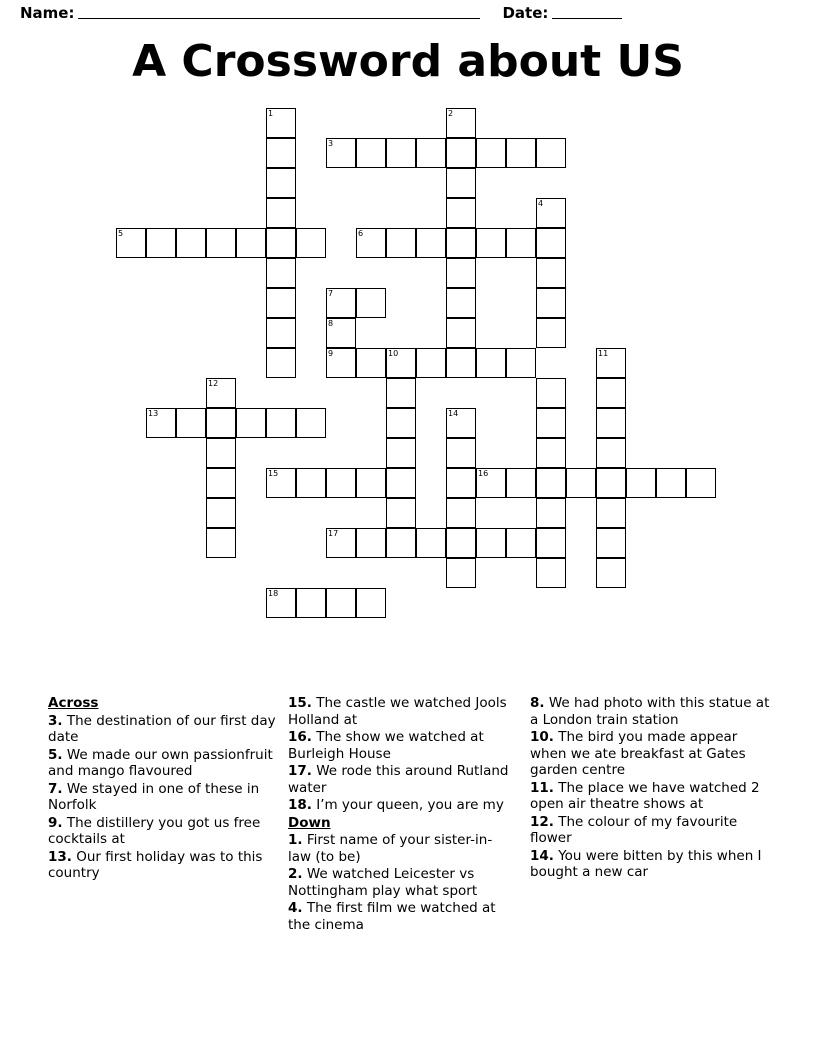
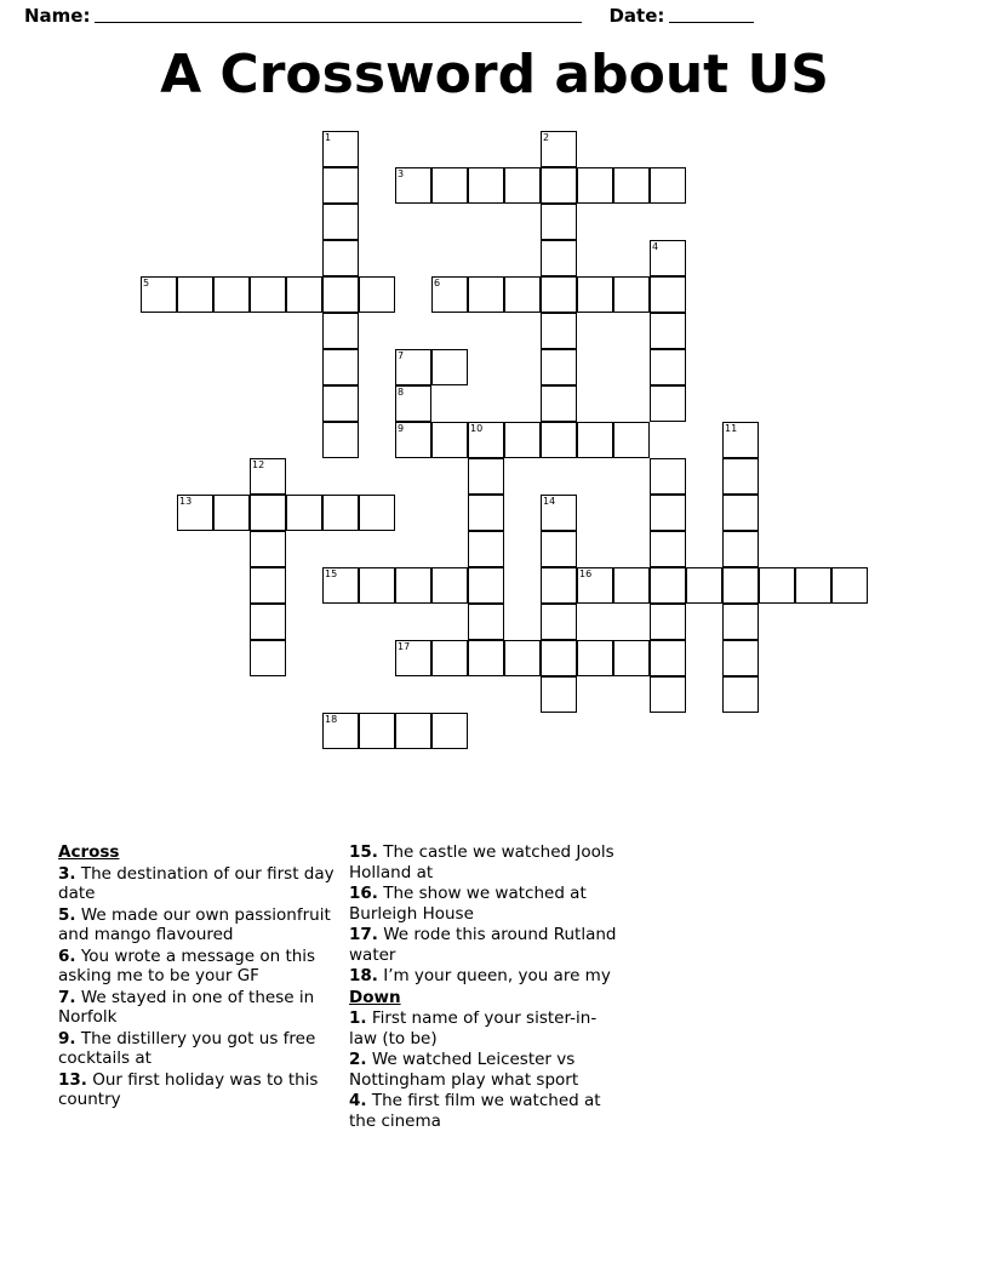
  Name:
  Date:
  A Crossword about US
  1
  2
  3
  4
  5
  6
  7
  8
  9
  10
  11
  12
  13
  14
  15
  16
  17
  18
  Across
  3. The destination of our first day date
  5. We made our own passionfruit and mango flavoured
+ 6. You wrote a message on this asking me to be your GF
  7. We stayed in one of these in Norfolk
  9. The distillery you got us free cocktails at
  13. Our first holiday was to this country
  15. The castle we watched Jools Holland at
  16. The show we watched at Burleigh House
  17. We rode this around Rutland water
  18. I’m your queen, you are my
  Down
  1. First name of your sister-in-law (to be)
  2. We watched Leicester vs Nottingham play what sport
  4. The first film we watched at the cinema
- 8. We had photo with this statue at a London train station
- 10. The bird you made appear when we ate breakfast at Gates garden centre
- 11. The place we have watched 2 open air theatre shows at
- 12. The colour of my favourite flower
- 14. You were bitten by this when I bought a new car
